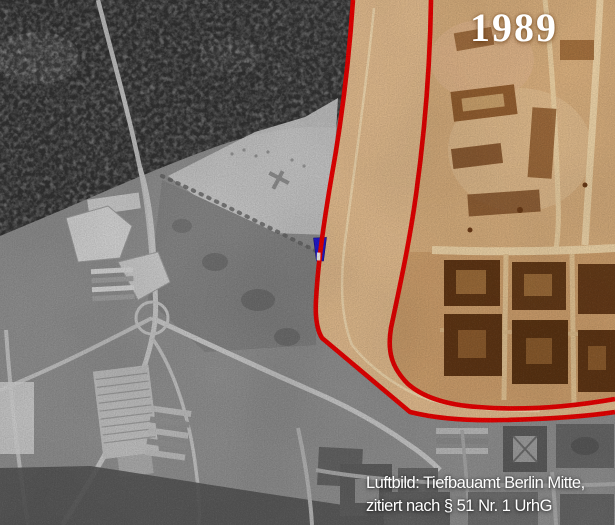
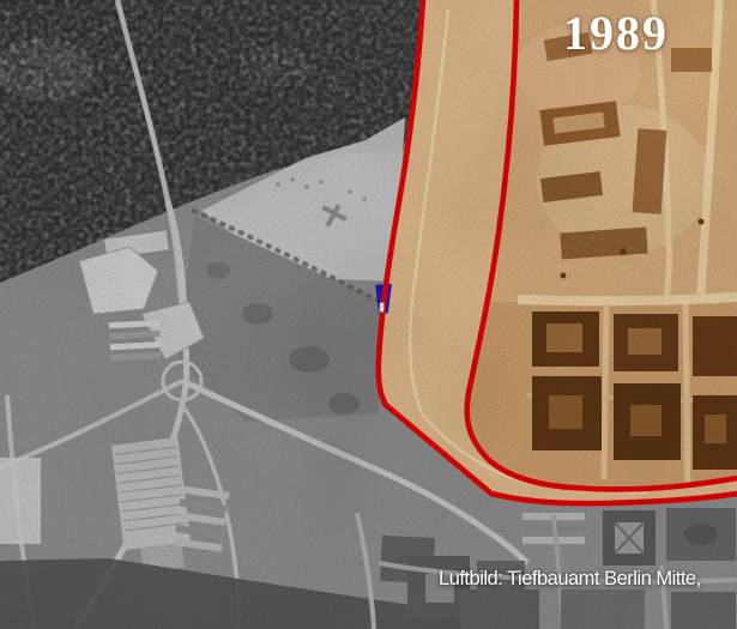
  1989
  Luftbild: Tiefbauamt Berlin Mitte,
- zitiert nach § 51 Nr. 1 UrhG
